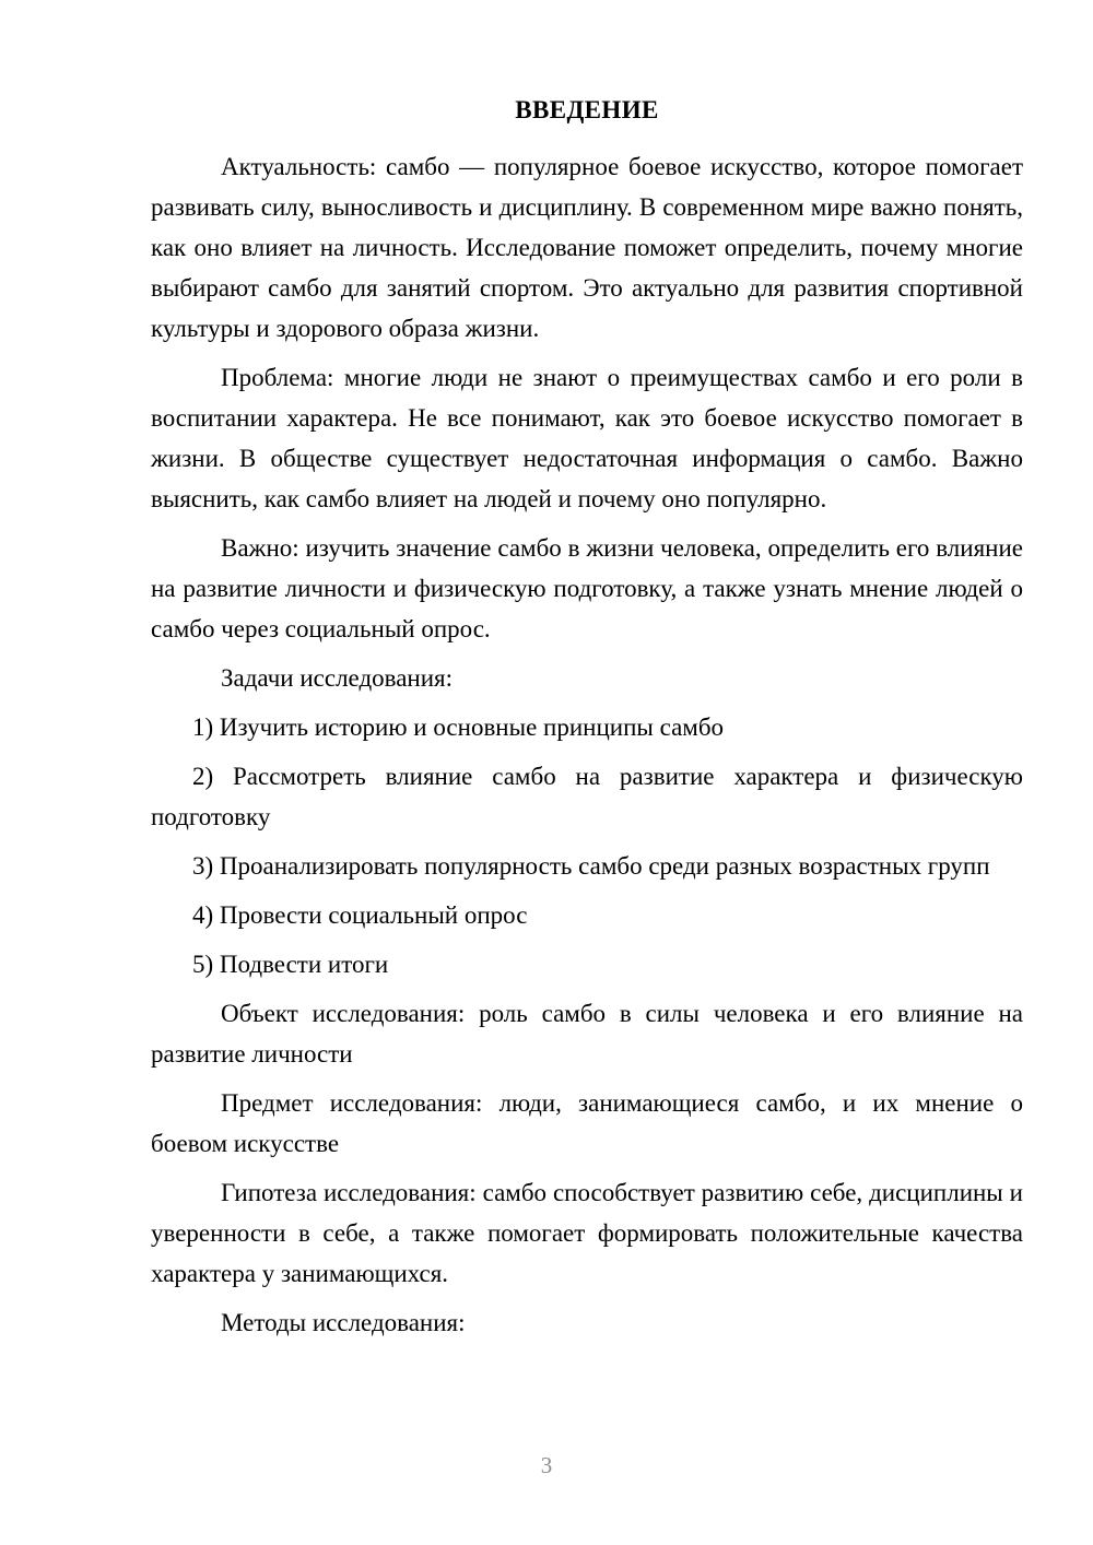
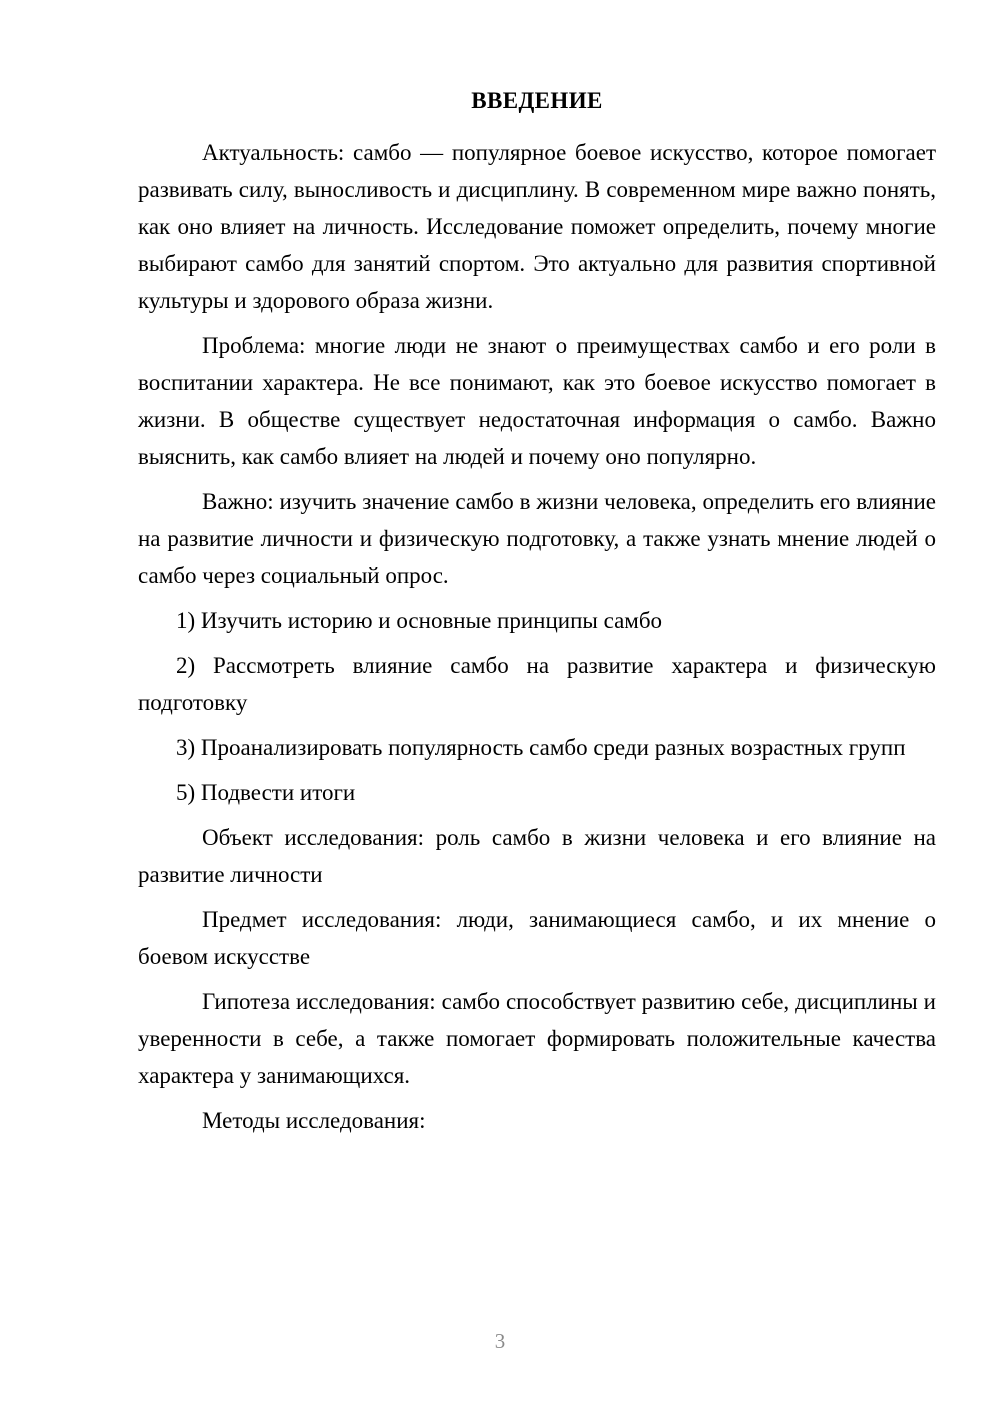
  ВВЕДЕНИЕ
  Актуальность: самбо — популярное боевое искусство, которое помогает развивать силу, выносливость и дисциплину. В современном мире важно понять, как оно влияет на личность. Исследование поможет определить, почему многие выбирают самбо для занятий спортом. Это актуально для развития спортивной культуры и здорового образа жизни.
  Проблема: многие люди не знают о преимуществах самбо и его роли в воспитании характера. Не все понимают, как это боевое искусство помогает в жизни. В обществе существует недостаточная информация о самбо. Важно выяснить, как самбо влияет на людей и почему оно популярно.
  Важно: изучить значение самбо в жизни человека, определить его влияние на развитие личности и физическую подготовку, а также узнать мнение людей о самбо через социальный опрос.
- Задачи исследования:
  1) Изучить историю и основные принципы самбо
  2) Рассмотреть влияние самбо на развитие характера и физическую подготовку
  3) Проанализировать популярность самбо среди разных возрастных групп
- 4) Провести социальный опрос
  5) Подвести итоги
- Объект исследования: роль самбо в силы человека и его влияние на развитие личности
+ Объект исследования: роль самбо в жизни человека и его влияние на развитие личности
  Предмет исследования: люди, занимающиеся самбо, и их мнение о боевом искусстве
  Гипотеза исследования: самбо способствует развитию себе, дисциплины и уверенности в себе, а также помогает формировать положительные качества характера у занимающихся.
  Методы исследования:
  3
